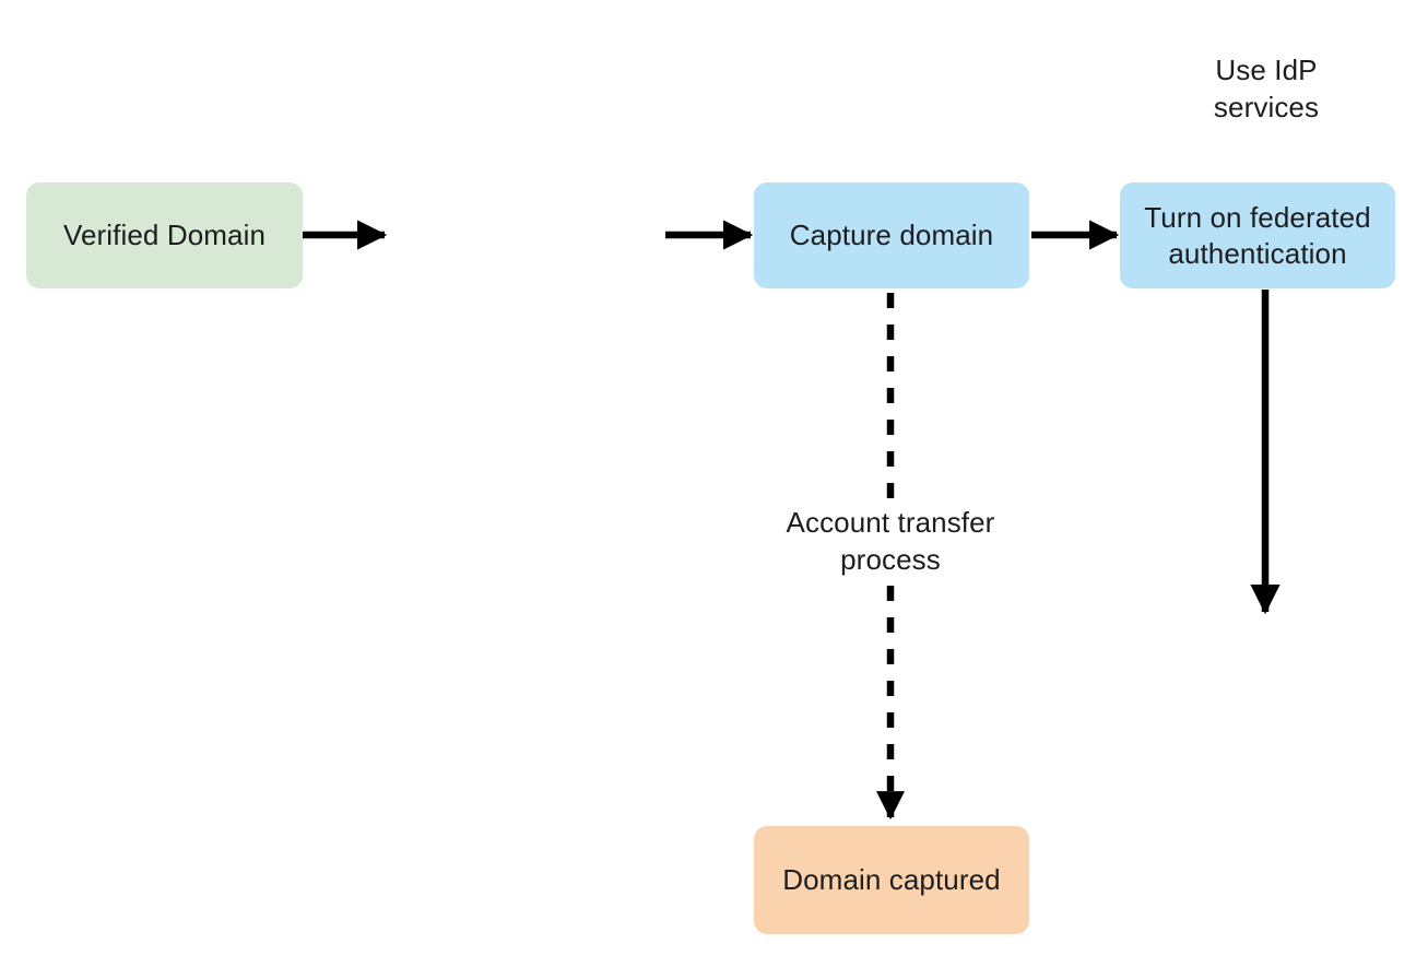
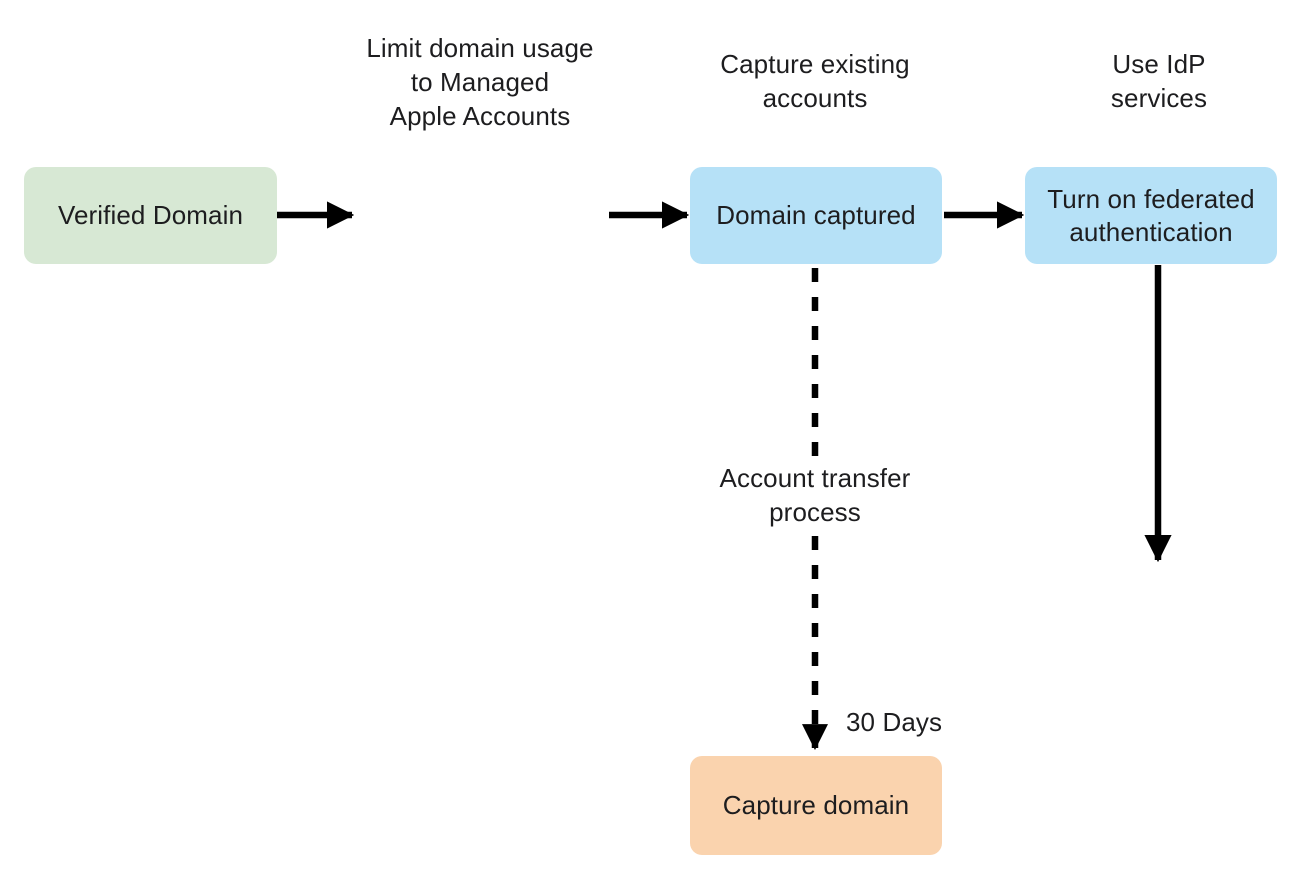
+ Limit domain usage
+ to Managed
+ Apple Accounts
+ Capture existing
+ accounts
  Use IdP
  services
  Verified Domain
- Capture domain
+ Domain captured
  Turn on federated
  authentication
- Domain captured
+ Capture domain
  Account transfer
  process
+ 30 Days
